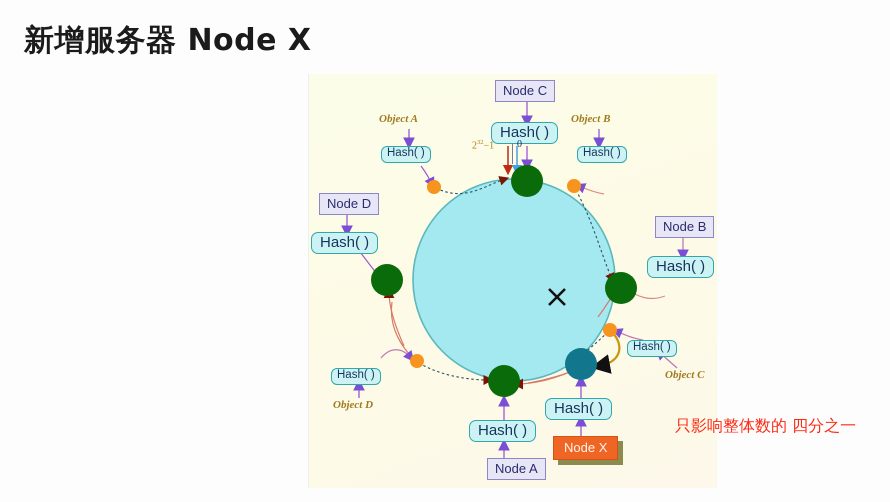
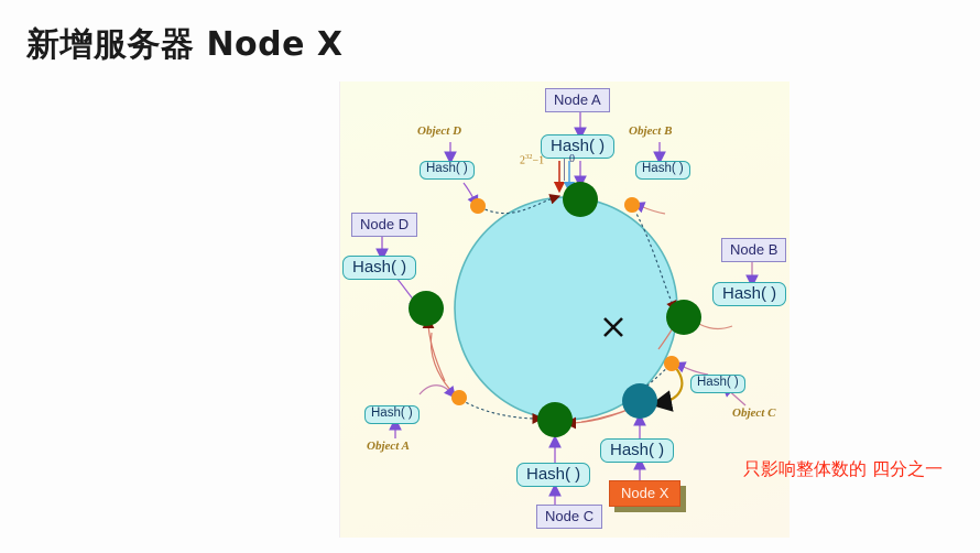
  新增服务器 Node X
- Node C
+ Node A
  Hash( )
- Object A
+ Object D
  Hash( )
  Object B
  Hash( )
  Node D
  Hash( )
  Node B
  Hash( )
  Hash( )
  Object C
  Hash( )
- Object D
+ Object A
  Hash( )
- Node A
+ Node C
  Hash( )
  Node X
  0
  只影响整体数的 四分之一
